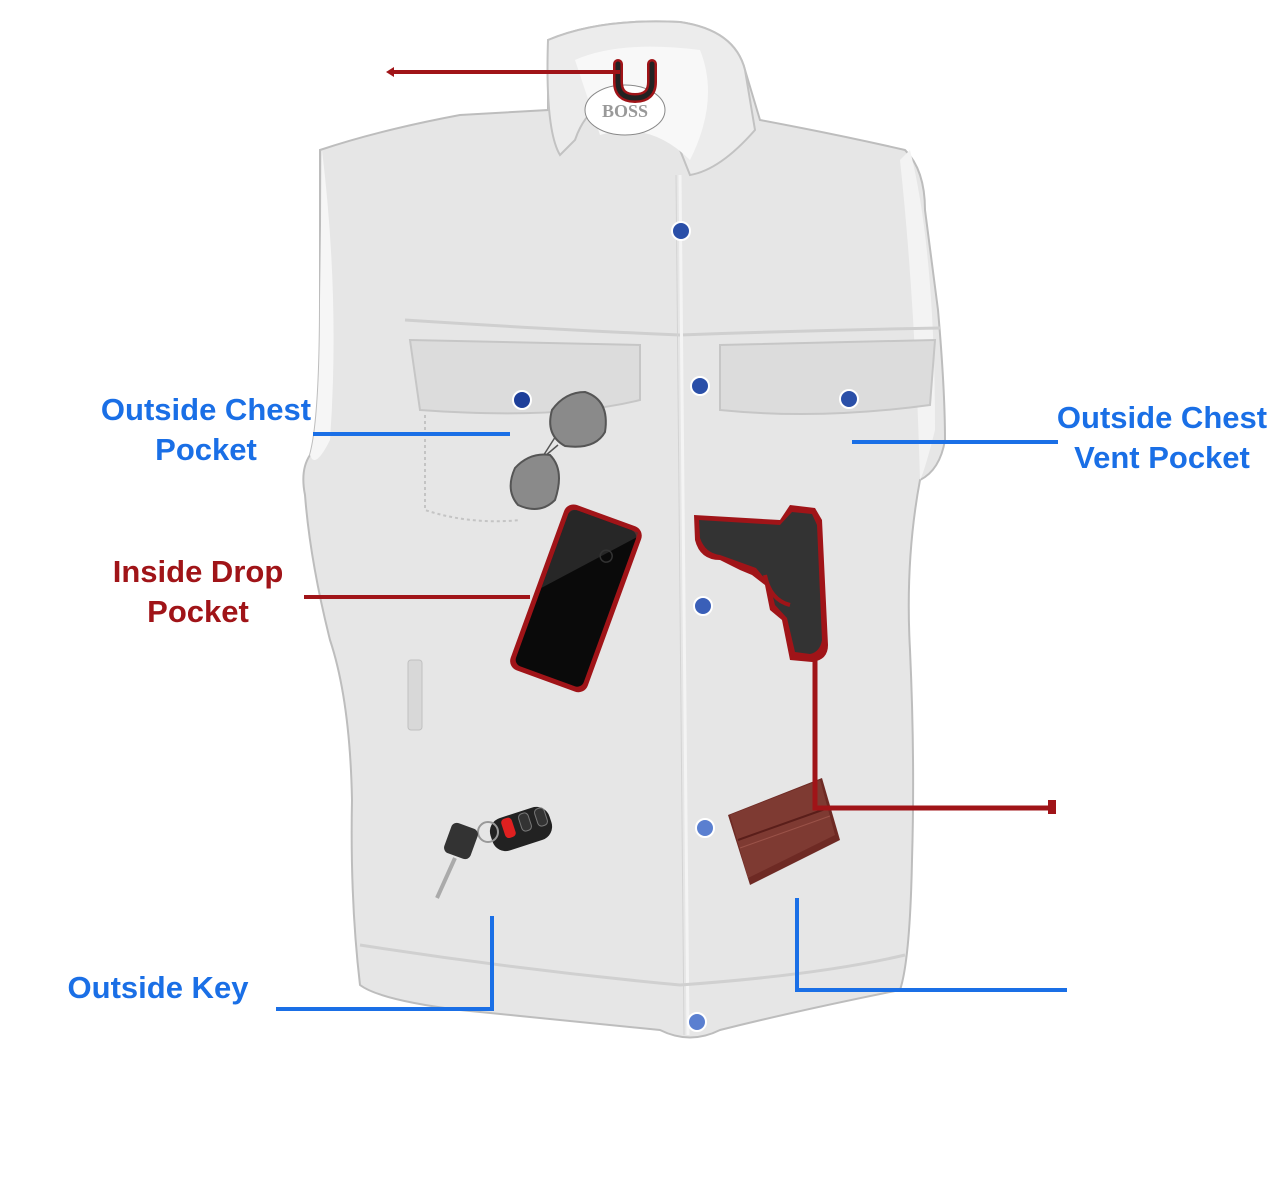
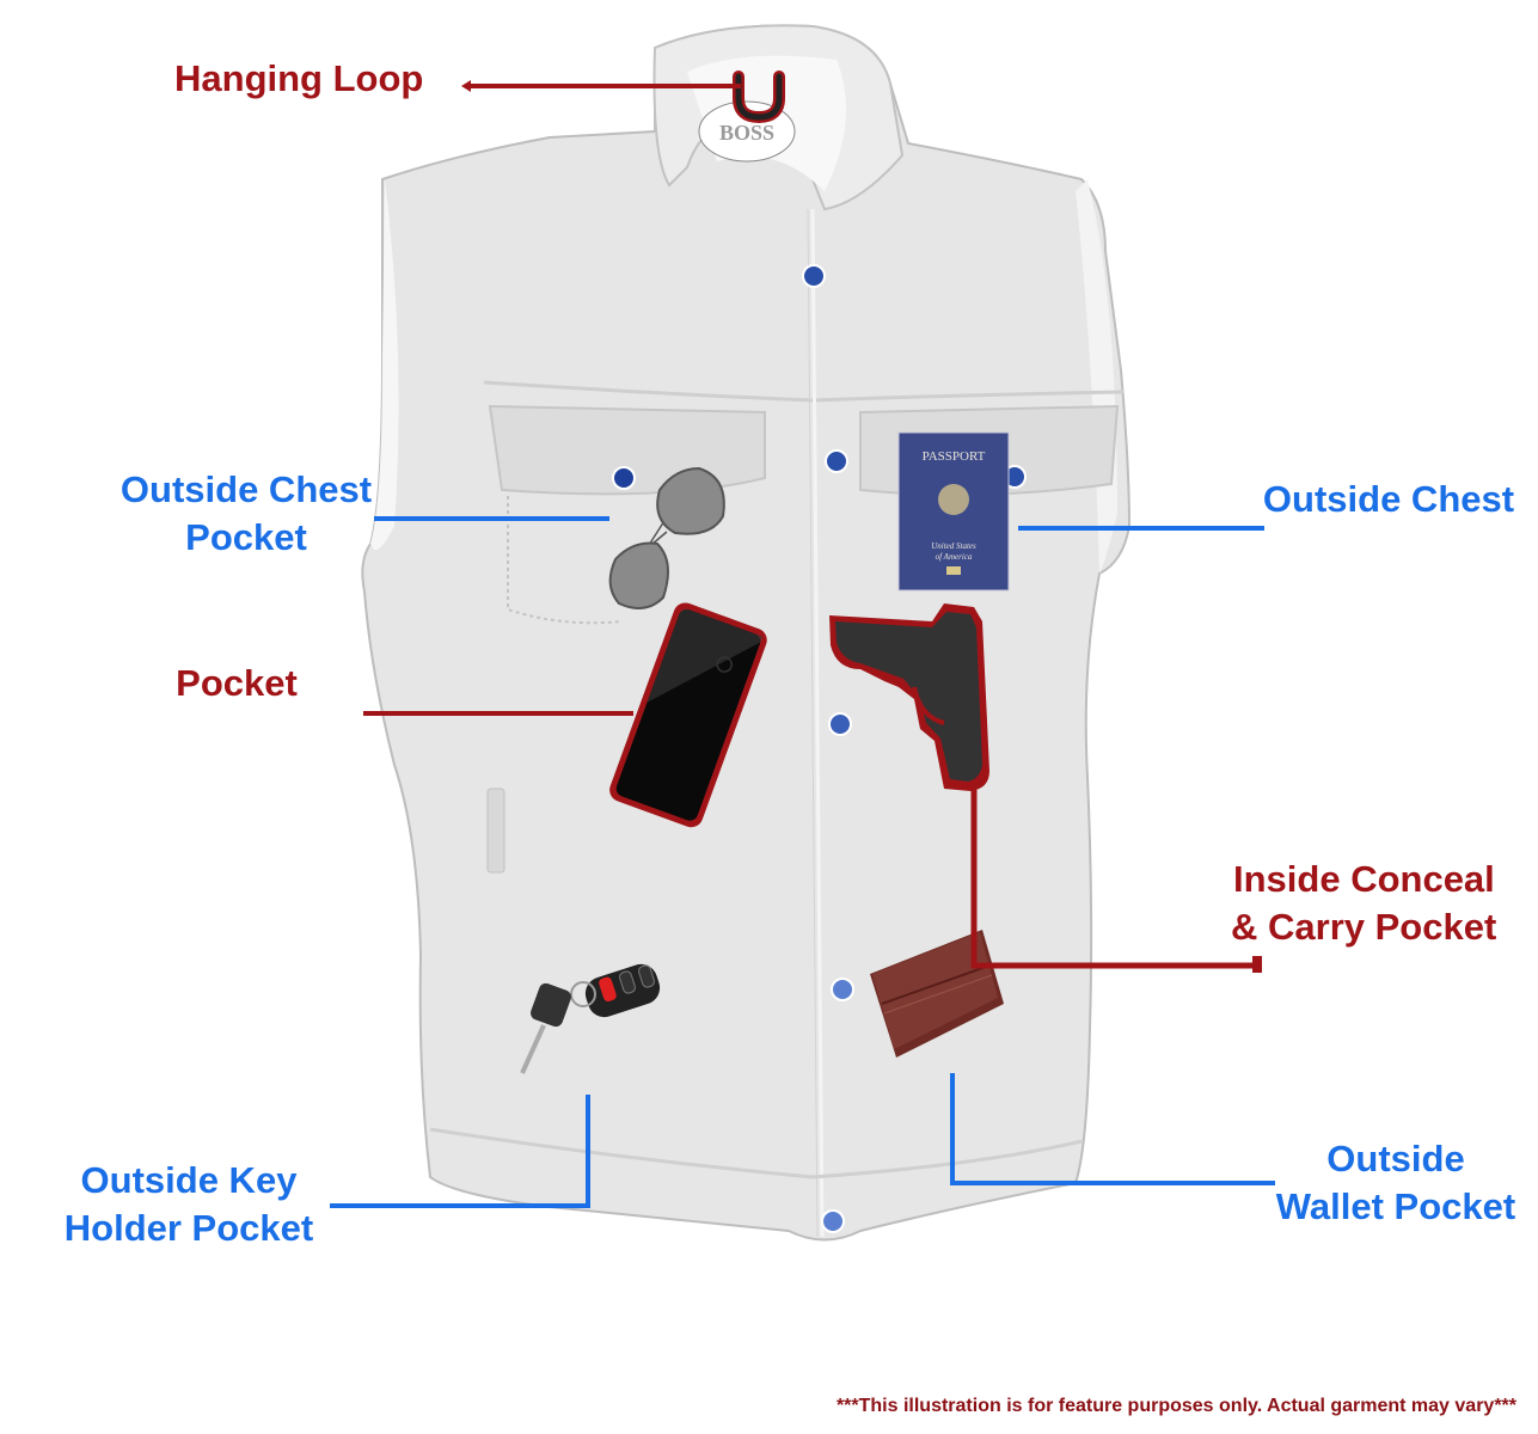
  BOSS
+ PASSPORT
+ United States
+ of America
+ Hanging Loop
  Outside Chest
  Pocket
  Outside Chest
- Vent Pocket
- Inside Drop
  Pocket
+ Inside Conceal
+ & Carry Pocket
  Outside Key
+ Holder Pocket
+ Outside
+ Wallet Pocket
+ ***This illustration is for feature purposes only. Actual garment may vary***
